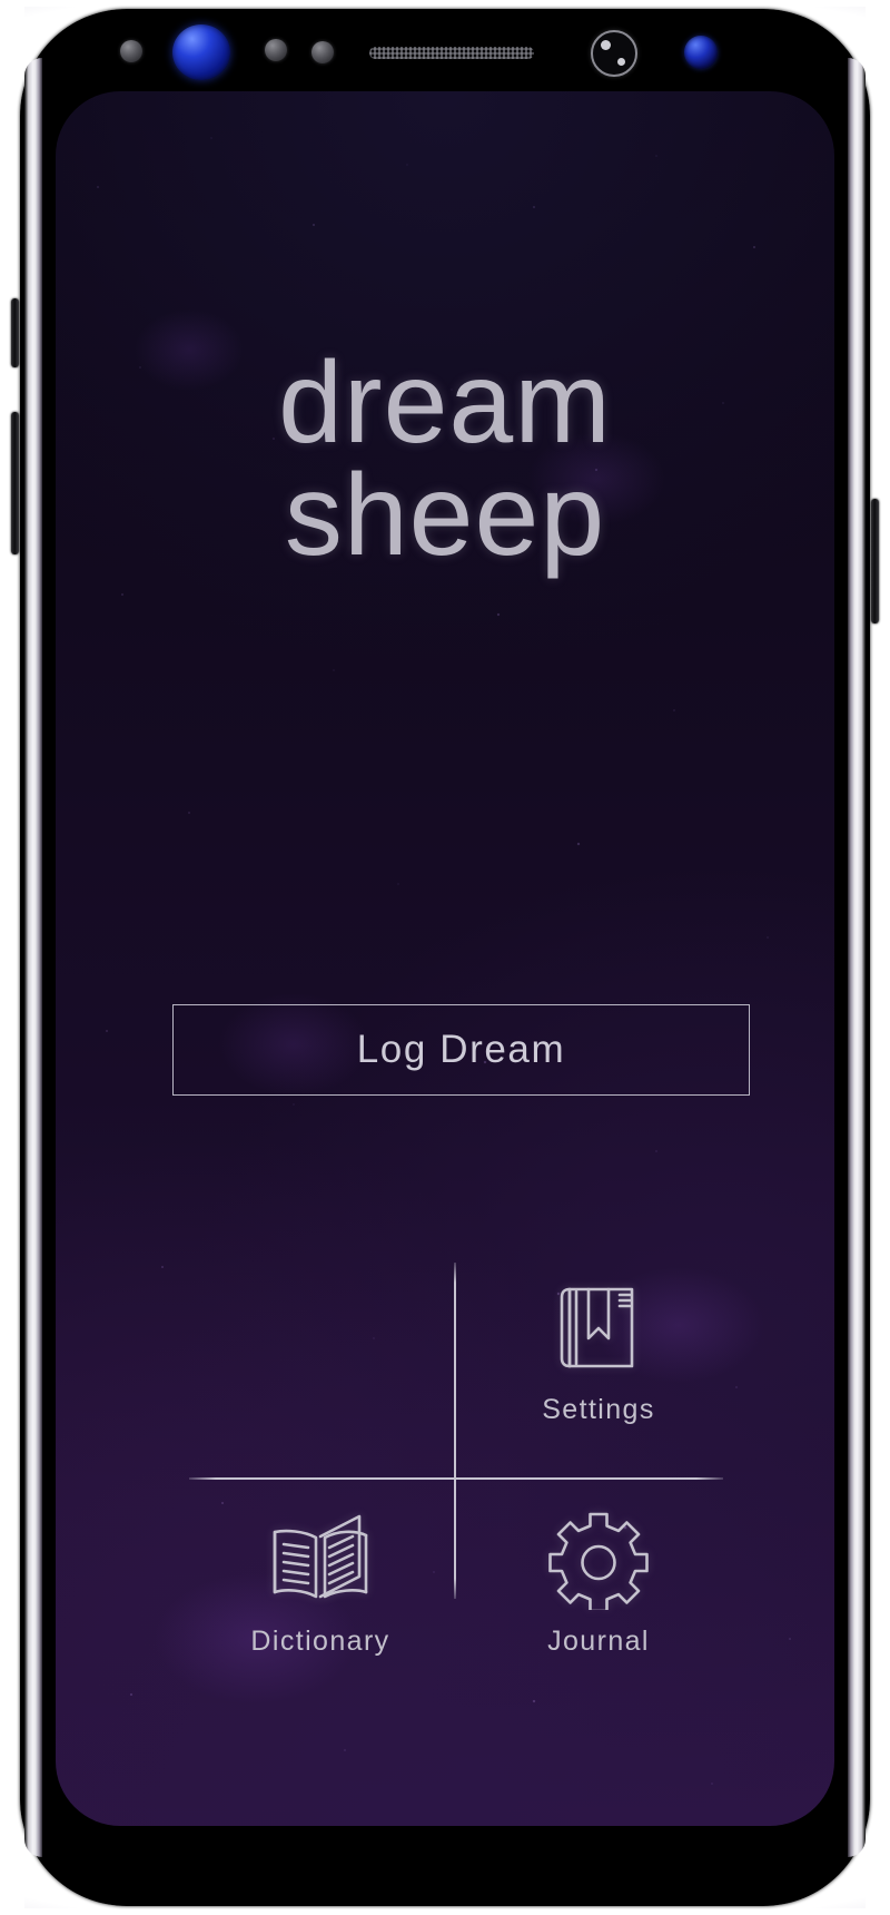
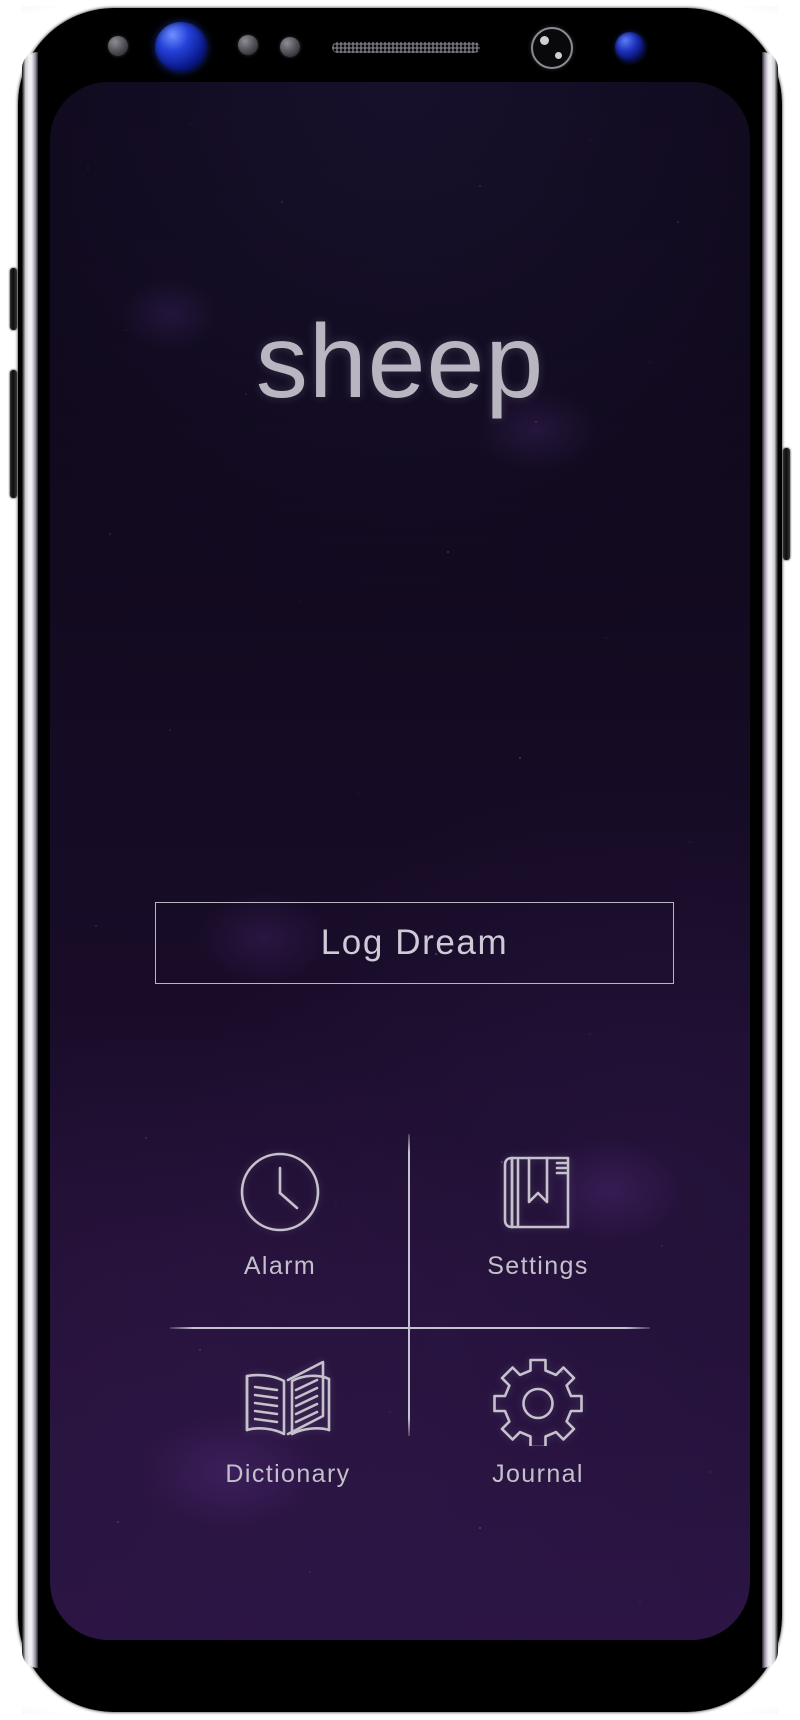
- dream
  sheep
  Log Dream
+ Alarm
  Settings
  Dictionary
  Journal
